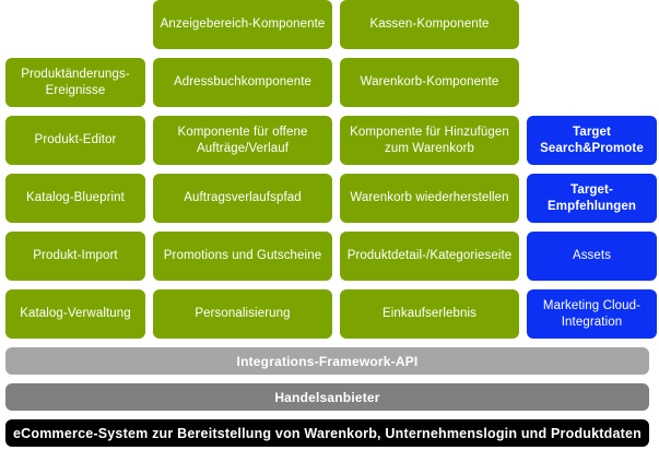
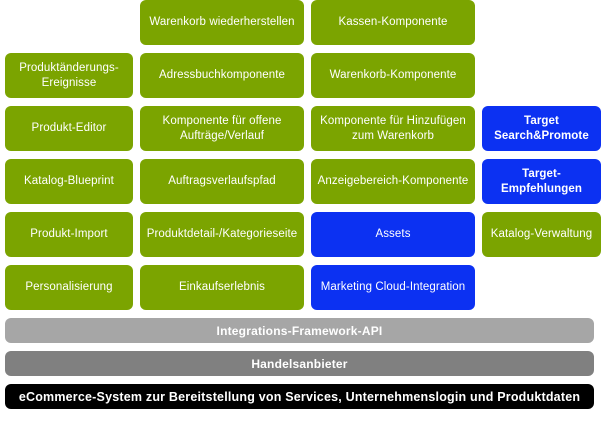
- Anzeigebereich-Komponente
+ Warenkorb wiederherstellen
  Kassen-Komponente
  Produktänderungs-Ereignisse
  Adressbuchkomponente
  Warenkorb-Komponente
  Produkt-Editor
  Komponente für offene Aufträge/Verlauf
  Komponente für Hinzufügen zum Warenkorb
  Target Search&Promote
  Katalog-Blueprint
  Auftragsverlaufspfad
- Warenkorb wiederherstellen
+ Anzeigebereich-Komponente
  Target-Empfehlungen
  Produkt-Import
- Promotions und Gutscheine
  Produktdetail-/Kategorieseite
  Assets
  Katalog-Verwaltung
  Personalisierung
  Einkaufserlebnis
  Marketing Cloud-Integration
  Integrations-Framework-API
  Handelsanbieter
- eCommerce-System zur Bereitstellung von Warenkorb, Unternehmenslogin und Produktdaten
+ eCommerce-System zur Bereitstellung von Services, Unternehmenslogin und Produktdaten
